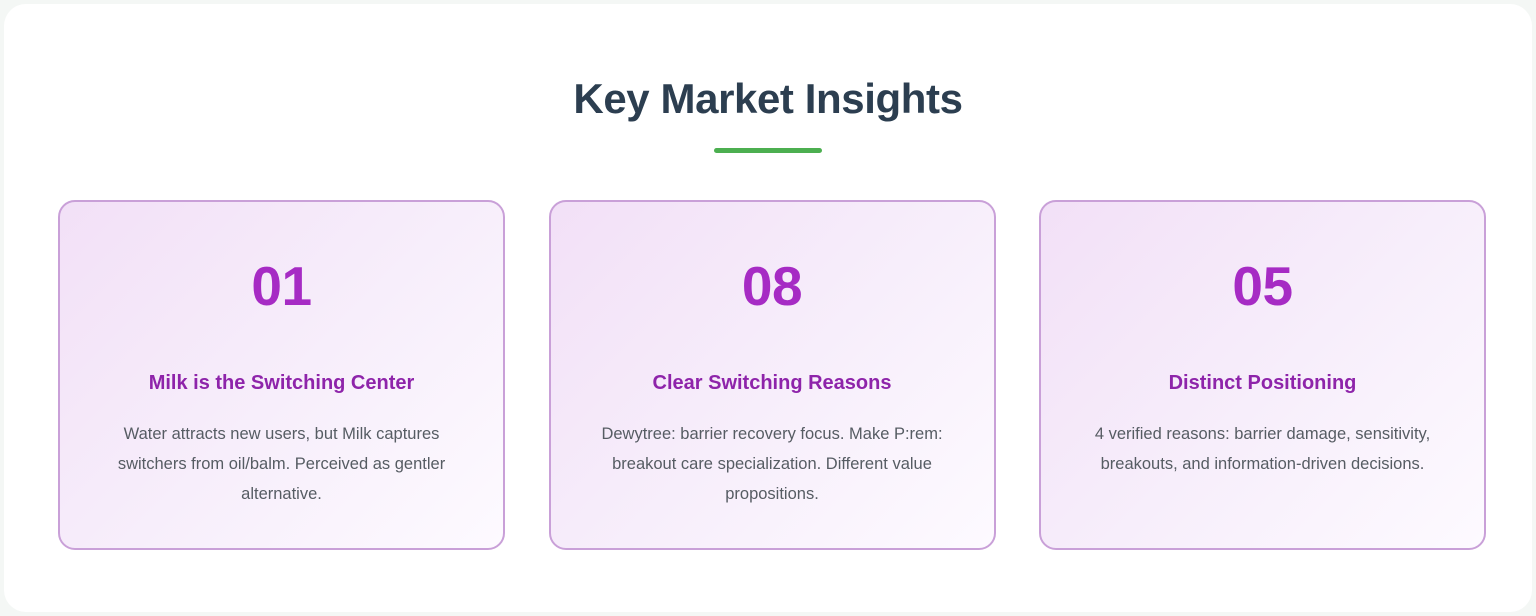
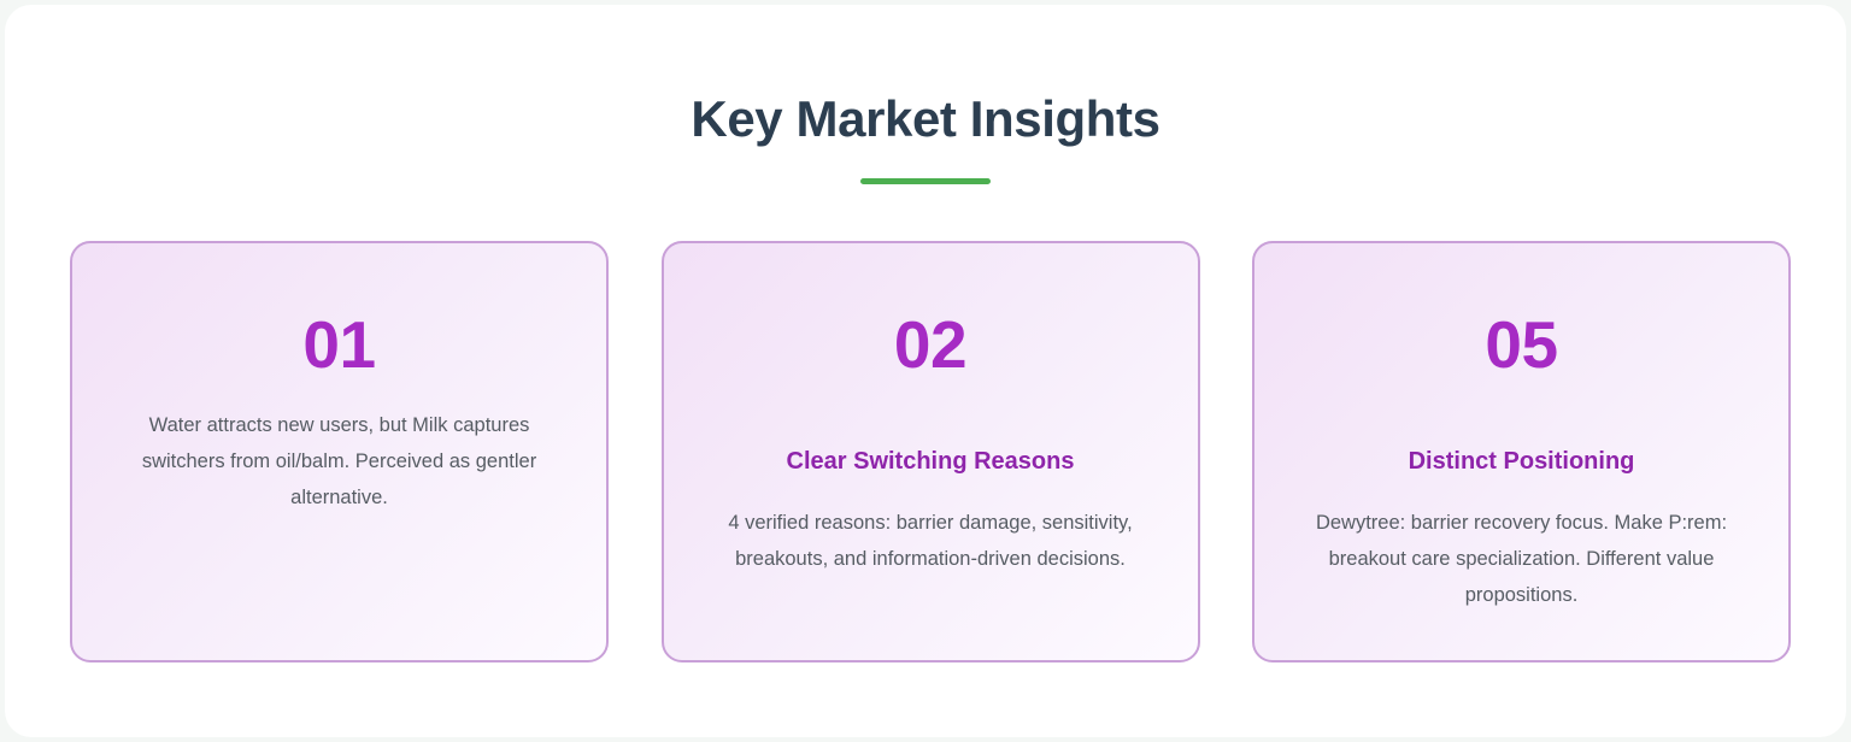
  Key Market Insights
  01
- Milk is the Switching Center
  Water attracts new users, but Milk captures switchers from oil/balm. Perceived as gentler alternative.
- 08
+ 02
  Clear Switching Reasons
- Dewytree: barrier recovery focus. Make P:rem: breakout care specialization. Different value propositions.
+ 4 verified reasons: barrier damage, sensitivity, breakouts, and information-driven decisions.
  05
  Distinct Positioning
- 4 verified reasons: barrier damage, sensitivity, breakouts, and information-driven decisions.
+ Dewytree: barrier recovery focus. Make P:rem: breakout care specialization. Different value propositions.
